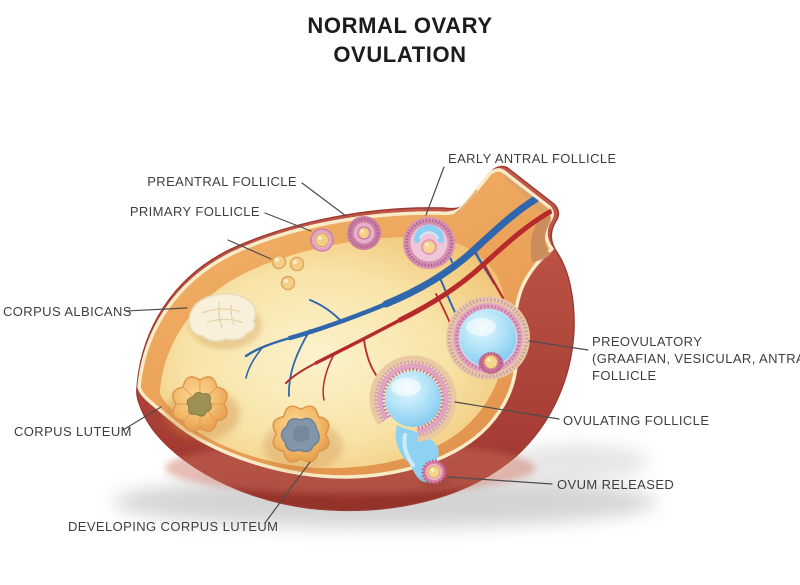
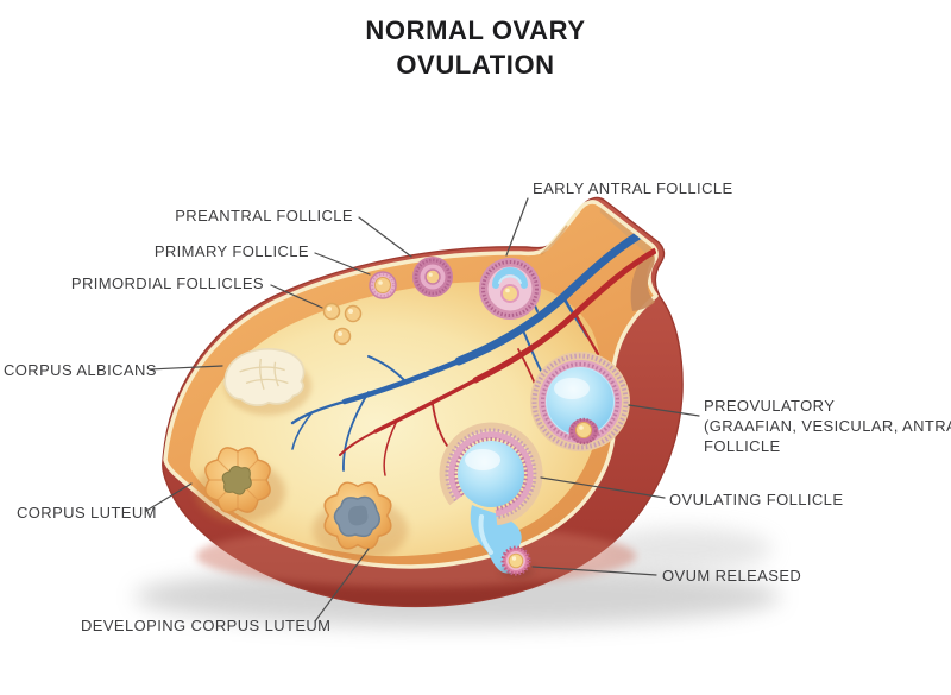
  NORMAL OVARY
  OVULATION
  EARLY ANTRAL FOLLICLE
  PREANTRAL FOLLICLE
  PRIMARY FOLLICLE
+ PRIMORDIAL FOLLICLES
  CORPUS ALBICANS
  PREOVULATORY
  (GRAAFIAN, VESICULAR, ANTR
  FOLLICLE
  CORPUS LUTEUM
  OVULATING FOLLICLE
  OVUM RELEASED
  DEVELOPING CORPUS LUTEUM
